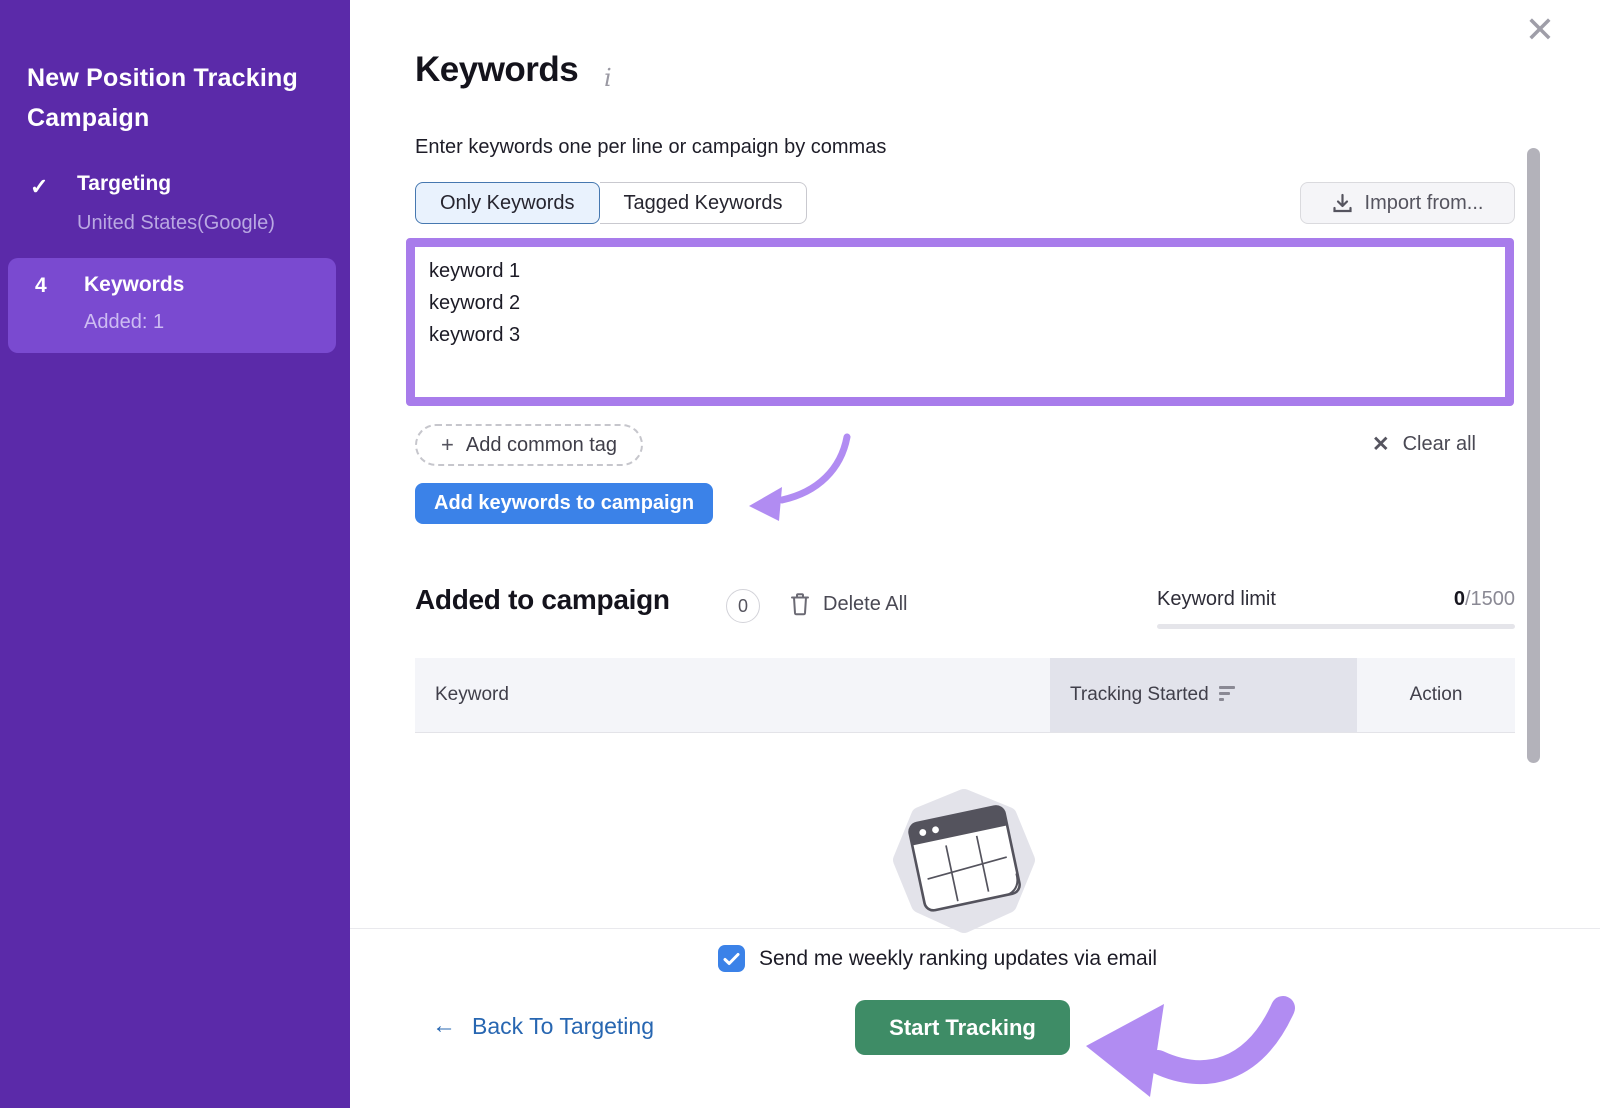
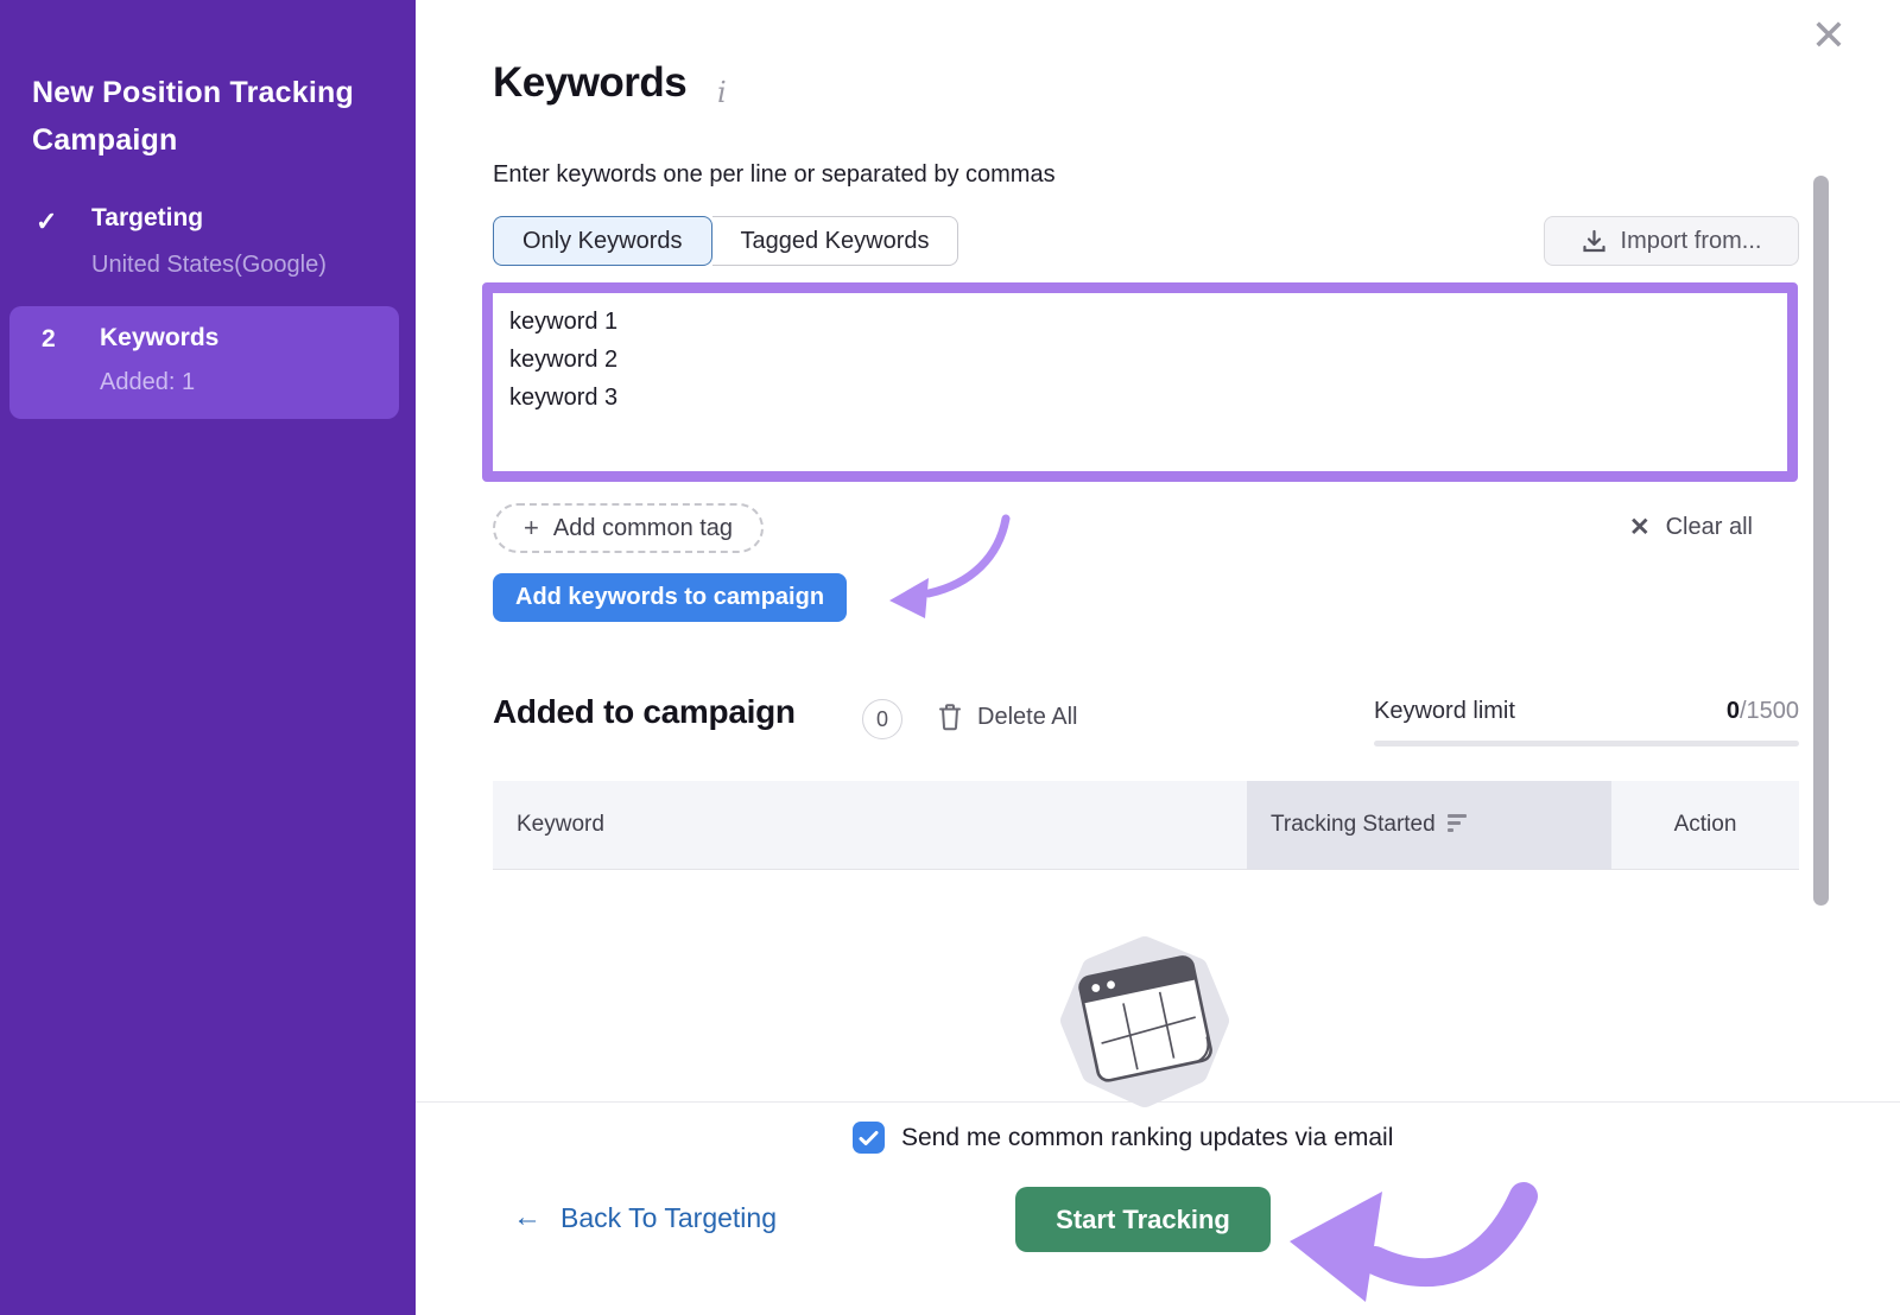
  New Position Tracking Campaign
  ✓
  Targeting
  United States(Google)
- 4
+ 2
  Keywords
  Added: 1
  Keywords
  i
  ✕
- Enter keywords one per line or campaign by commas
+ Enter keywords one per line or separated by commas
  Only Keywords
  Tagged Keywords
  Import from...
  keyword 1
  keyword 2
  keyword 3
  +
  Add common tag
  ✕
  Clear all
  Add keywords to campaign
  Added to campaign
  0
  Delete All
  Keyword limit
  0/1500
  Keyword
  Tracking Started
  Action
- Send me weekly ranking updates via email
+ Send me common ranking updates via email
  ←
  Back To Targeting
  Start Tracking
